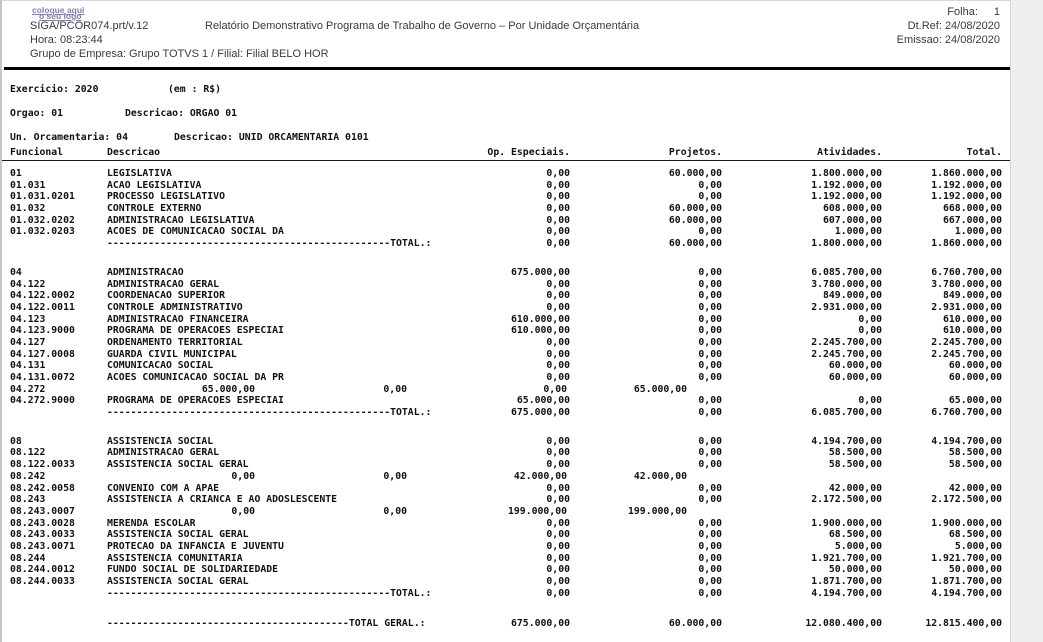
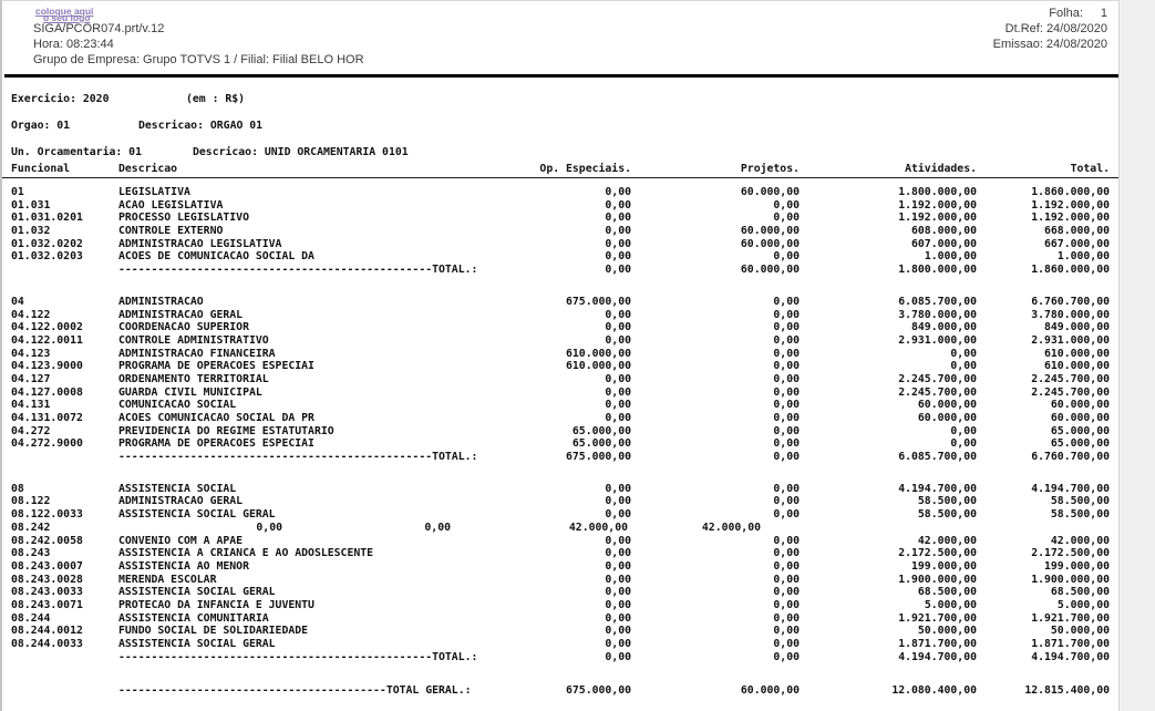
  coloque aqui
  o seu logo
  SIGA/PCOR074.prt/v.12
- Relatório Demonstrativo Programa de Trabalho de Governo – Por Unidade Orçamentária
  Hora: 08:23:44
  Grupo de Empresa: Grupo TOTVS 1 / Filial: Filial BELO HOR
  Folha: 1
  Dt.Ref: 24/08/2020
  Emissao: 24/08/2020
  Exercicio: 2020
  (em : R$)
  Orgao: 01
  Descricao: ORGAO 01
- Un. Orcamentaria: 04
+ Un. Orcamentaria: 01
  Descricao: UNID ORCAMENTARIA 0101
  Funcional
  Descricao
  Op. Especiais.
  Projetos.
  Atividades.
  Total.
  01
  LEGISLATIVA
  0,00
  60.000,00
  1.800.000,00
  1.860.000,00
  01.031
  ACAO LEGISLATIVA
  0,00
  0,00
  1.192.000,00
  1.192.000,00
  01.031.0201
  PROCESSO LEGISLATIVO
  0,00
  0,00
  1.192.000,00
  1.192.000,00
  01.032
  CONTROLE EXTERNO
  0,00
  60.000,00
  608.000,00
  668.000,00
  01.032.0202
  ADMINISTRACAO LEGISLATIVA
  0,00
  60.000,00
  607.000,00
  667.000,00
  01.032.0203
  ACOES DE COMUNICACAO SOCIAL DA
  0,00
  0,00
  1.000,00
  1.000,00
  ------------------------------------------------TOTAL
  0,00
  60.000,00
  1.800.000,00
  1.860.000,00
  04
  ADMINISTRACAO
  675.000,00
  0,00
  6.085.700,00
  6.760.700,00
  04.122
  ADMINISTRACAO GERAL
  0,00
  0,00
  3.780.000,00
  3.780.000,00
  04.122.0002
  COORDENACAO SUPERIOR
  0,00
  0,00
  849.000,00
  849.000,00
  04.122.0011
  CONTROLE ADMINISTRATIVO
  0,00
  0,00
  2.931.000,00
  2.931.000,00
  04.123
  ADMINISTRACAO FINANCEIRA
  610.000,00
  0,00
  0,00
  610.000,00
  04.123.9000
  PROGRAMA DE OPERACOES ESPECIAI
  610.000,00
  0,00
  0,00
  610.000,00
  04.127
  ORDENAMENTO TERRITORIAL
  0,00
  0,00
  2.245.700,00
  2.245.700,00
  04.127.0008
  GUARDA CIVIL MUNICIPAL
  0,00
  0,00
  2.245.700,00
  2.245.700,00
  04.131
  COMUNICACAO SOCIAL
  0,00
  0,00
  60.000,00
  60.000,00
  04.131.0072
  ACOES COMUNICACAO SOCIAL DA PR
  0,00
  0,00
  60.000,00
  60.000,00
  04.272
+ PREVIDENCIA DO REGIME ESTATUTARIO
  65.000,00
  0,00
  0,00
  65.000,00
  04.272.9000
  PROGRAMA DE OPERACOES ESPECIAI
  65.000,00
  0,00
  0,00
  65.000,00
  ------------------------------------------------TOTAL
  675.000,00
  0,00
  6.085.700,00
  6.760.700,00
  08
  ASSISTENCIA SOCIAL
  0,00
  0,00
  4.194.700,00
  4.194.700,00
  08.122
  ADMINISTRACAO GERAL
  0,00
  0,00
  58.500,00
  58.500,00
  08.122.0033
  ASSISTENCIA SOCIAL GERAL
  0,00
  0,00
  58.500,00
  58.500,00
  08.242
  0,00
  0,00
  42.000,00
  42.000,00
  08.242.0058
  CONVENIO COM A APAE
  0,00
  0,00
  42.000,00
  42.000,00
  08.243
  ASSISTENCIA A CRIANCA E AO ADOSLESCENTE
  0,00
  0,00
  2.172.500,00
  2.172.500,00
  08.243.0007
+ ASSISTENCIA AO MENOR
  0,00
  0,00
  199.000,00
  199.000,00
  08.243.0028
  MERENDA ESCOLAR
  0,00
  0,00
  1.900.000,00
  1.900.000,00
  08.243.0033
  ASSISTENCIA SOCIAL GERAL
  0,00
  0,00
  68.500,00
  68.500,00
  08.243.0071
  PROTECAO DA INFANCIA E JUVENTU
  0,00
  0,00
  5.000,00
  5.000,00
  08.244
  ASSISTENCIA COMUNITARIA
  0,00
  0,00
  1.921.700,00
  1.921.700,00
  08.244.0012
  FUNDO SOCIAL DE SOLIDARIEDADE
  0,00
  0,00
  50.000,00
  50.000,00
  08.244.0033
  ASSISTENCIA SOCIAL GERAL
  0,00
  0,00
  1.871.700,00
  1.871.700,00
  ------------------------------------------------TOTAL
  0,00
  0,00
  4.194.700,00
  4.194.700,00
  -----------------------------------------TOTAL GERAL.
  675.000,00
  60.000,00
  12.080.400,00
  12.815.400,00
